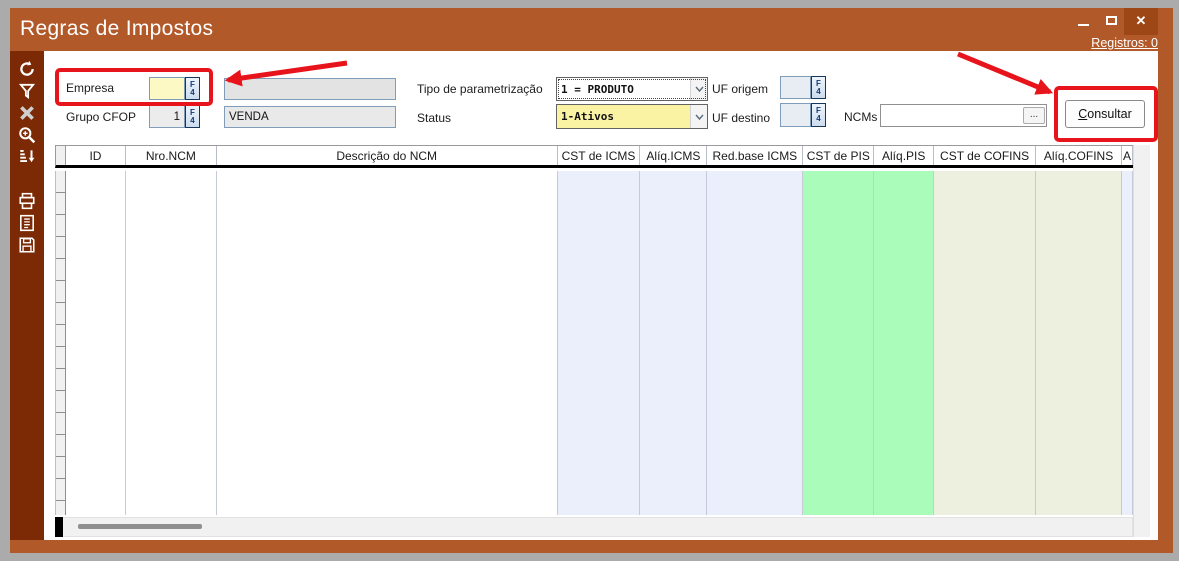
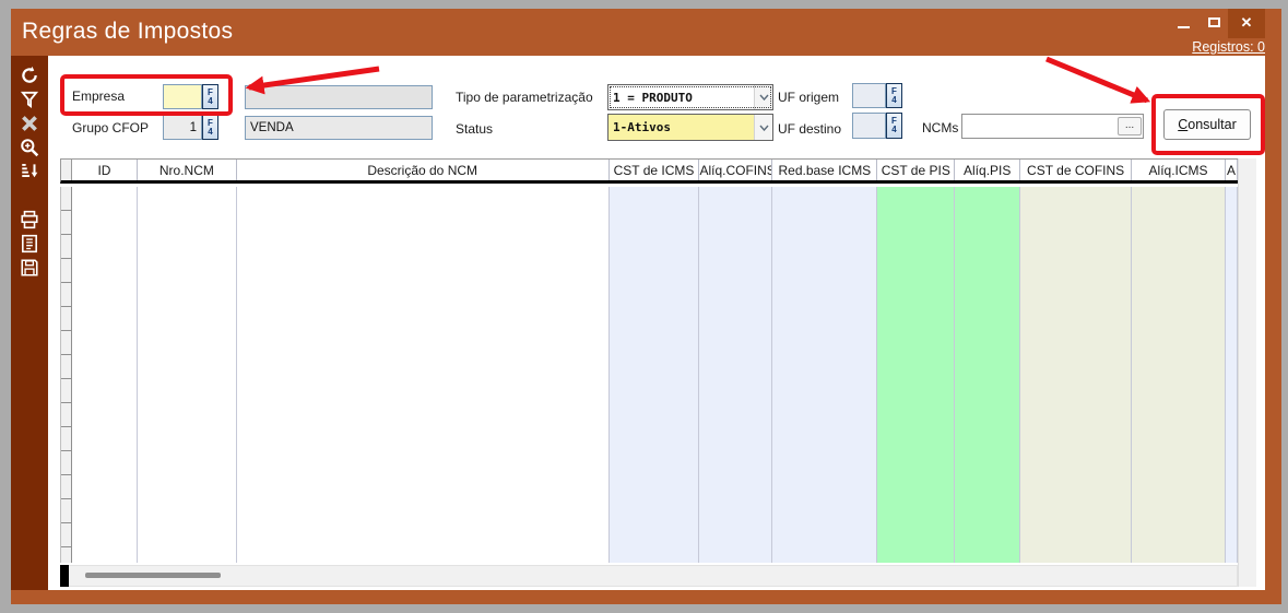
  Regras de Impostos
  ✕
  Registros: 0
  Empresa
  F
  4
  Grupo CFOP
  1
  F
  4
  VENDA
  Tipo de parametrização
  1 = PRODUTO
  Status
  1-Ativos
  UF origem
  F
  4
  UF destino
  F
  4
  NCMs
  ...
  Consultar
  ID
  Nro.NCM
  Descrição do NCM
  CST de ICMS
- Alíq.ICMS
+ Alíq.COFINS
  Red.base ICMS
  CST de PIS
  Alíq.PIS
  CST de COFINS
- Alíq.COFINS
+ Alíq.ICMS
  A
